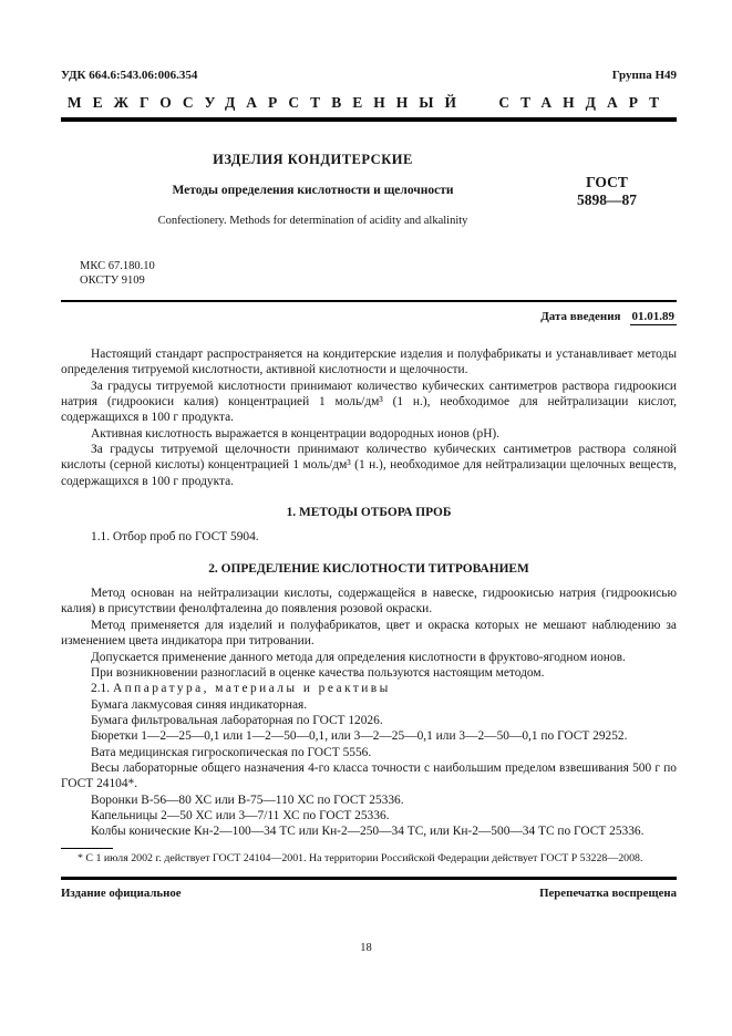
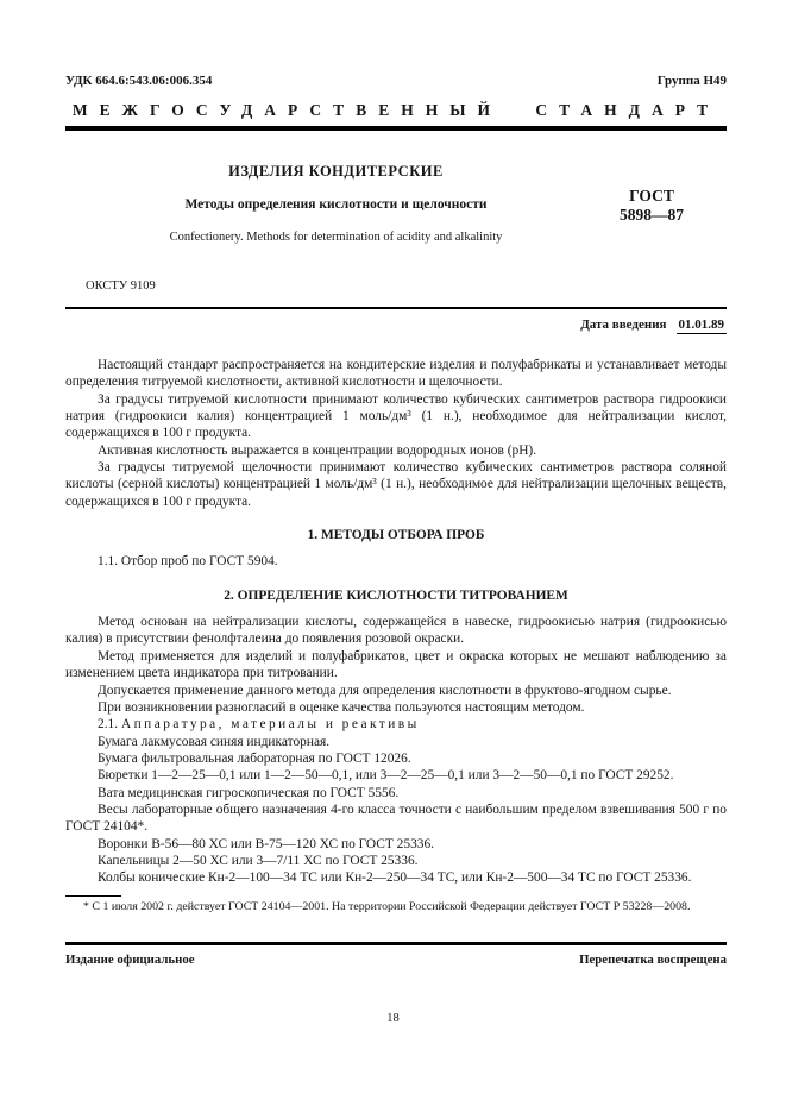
  УДК 664.6:543.06:006.354
  Группа Н49
  МЕЖГОСУДАРСТВЕННЫЙ СТАНДАРТ
  ИЗДЕЛИЯ КОНДИТЕРСКИЕ
  Методы определения кислотности и щелочности
  Confectionery. Methods for determination of acidity and alkalinity
  ГОСТ
  5898—87
- МКС 67.180.10
  ОКСТУ 9109
  Дата введения 01.01.89
  Настоящий стандарт распространяется на кондитерские изделия и полуфабрикаты и устанавливает методы определения титруемой кислотности, активной кислотности и щелочности.
  За градусы титруемой кислотности принимают количество кубических сантиметров раствора гидроокиси натрия (гидроокиси калия) концентрацией 1 моль/дм³ (1 н.), необходимое для нейтрализации кислот, содержащихся в 100 г продукта.
  Активная кислотность выражается в концентрации водородных ионов (pH).
  За градусы титруемой щелочности принимают количество кубических сантиметров раствора соляной кислоты (серной кислоты) концентрацией 1 моль/дм³ (1 н.), необходимое для нейтрализации щелочных веществ, содержащихся в 100 г продукта.
  1. МЕТОДЫ ОТБОРА ПРОБ
  1.1. Отбор проб по ГОСТ 5904.
  2. ОПРЕДЕЛЕНИЕ КИСЛОТНОСТИ ТИТРОВАНИЕМ
  Метод основан на нейтрализации кислоты, содержащейся в навеске, гидроокисью натрия (гидроокисью калия) в присутствии фенолфталеина до появления розовой окраски.
  Метод применяется для изделий и полуфабрикатов, цвет и окраска которых не мешают наблюдению за изменением цвета индикатора при титровании.
- Допускается применение данного метода для определения кислотности в фруктово-ягодном ионов.
+ Допускается применение данного метода для определения кислотности в фруктово-ягодном сырье.
  При возникновении разногласий в оценке качества пользуются настоящим методом.
  2.1. Аппаратура, материалы и реактивы
  Бумага лакмусовая синяя индикаторная.
  Бумага фильтровальная лабораторная по ГОСТ 12026.
  Бюретки 1—2—25—0,1 или 1—2—50—0,1, или 3—2—25—0,1 или 3—2—50—0,1 по ГОСТ 29252.
  Вата медицинская гигроскопическая по ГОСТ 5556.
  Весы лабораторные общего назначения 4-го класса точности с наибольшим пределом взвешивания 500 г по ГОСТ 24104*.
- Воронки В-56—80 ХС или В-75—110 ХС по ГОСТ 25336.
+ Воронки В-56—80 ХС или В-75—120 ХС по ГОСТ 25336.
  Капельницы 2—50 ХС или 3—7/11 ХС по ГОСТ 25336.
  Колбы конические Кн-2—100—34 ТС или Кн-2—250—34 ТС, или Кн-2—500—34 ТС по ГОСТ 25336.
  * С 1 июля 2002 г. действует ГОСТ 24104—2001. На территории Российской Федерации действует ГОСТ Р 53228—2008.
  Издание официальное
  Перепечатка воспрещена
  18
